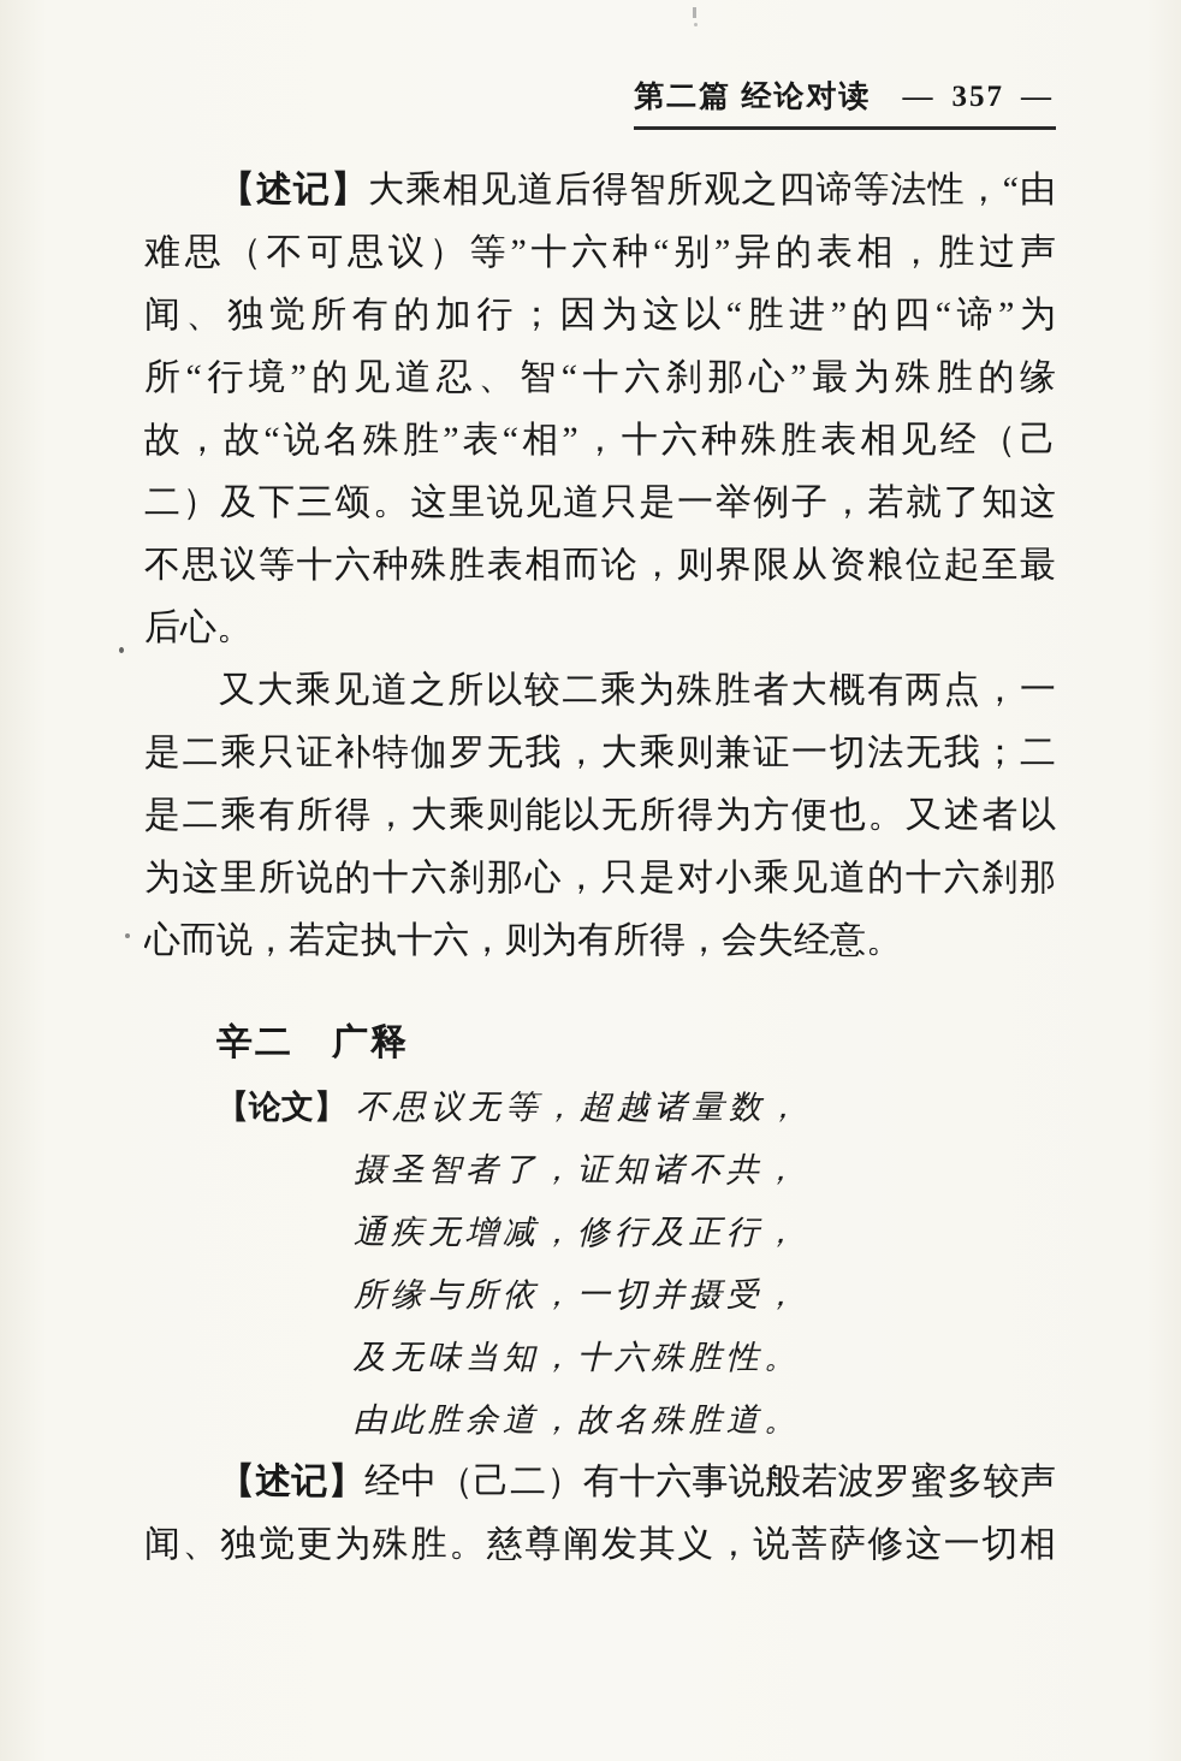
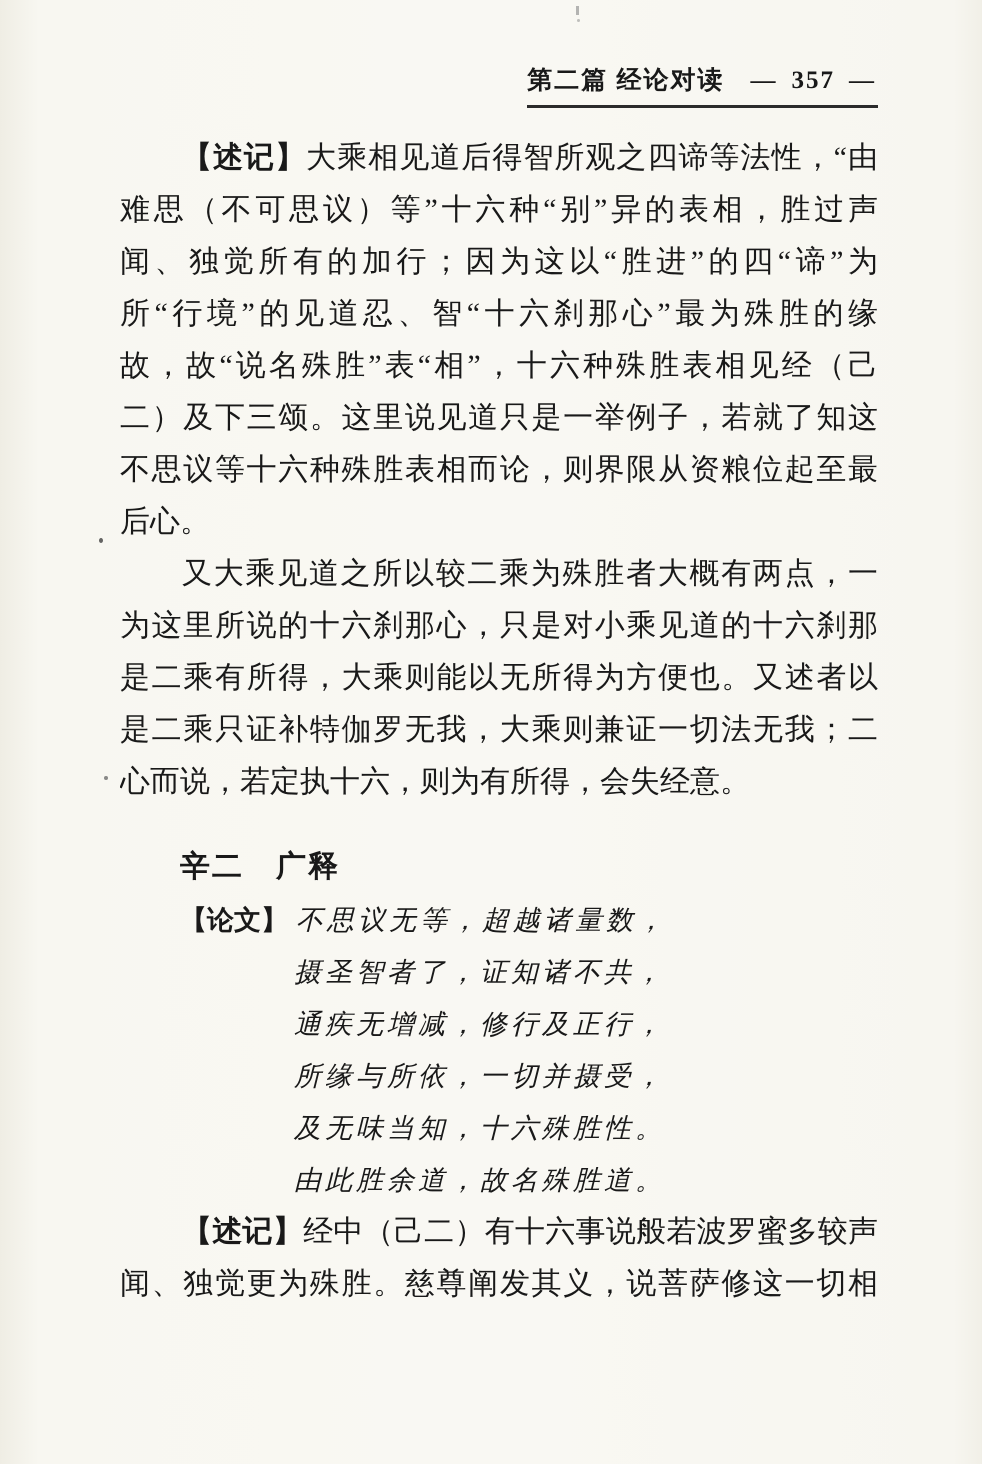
  第二篇 经论对读 — 357 —
  【述记】大乘相见道后得智所观之四谛等法性，“由
  难思（不可思议）等”十六种“别”异的表相，胜过声
  闻、独觉所有的加行；因为这以“胜进”的四“谛”为
  所“行境”的见道忍、智“十六刹那心”最为殊胜的缘
  故，故“说名殊胜”表“相”，十六种殊胜表相见经（己
  二）及下三颂。这里说见道只是一举例子，若就了知这
  不思议等十六种殊胜表相而论，则界限从资粮位起至最
  后心。
  又大乘见道之所以较二乘为殊胜者大概有两点，一
- 是二乘只证补特伽罗无我，大乘则兼证一切法无我；二
+ 为这里所说的十六刹那心，只是对小乘见道的十六刹那
  是二乘有所得，大乘则能以无所得为方便也。又述者以
- 为这里所说的十六刹那心，只是对小乘见道的十六刹那
+ 是二乘只证补特伽罗无我，大乘则兼证一切法无我；二
  心而说，若定执十六，则为有所得，会失经意。
  辛二 广释
  【论文】 不思议无等，超越诸量数，
  摄圣智者了，证知诸不共，
  通疾无增减，修行及正行，
  所缘与所依，一切并摄受，
  及无味当知，十六殊胜性。
  由此胜余道，故名殊胜道。
  【述记】经中（己二）有十六事说般若波罗蜜多较声
  闻、独觉更为殊胜。慈尊阐发其义，说菩萨修这一切相
